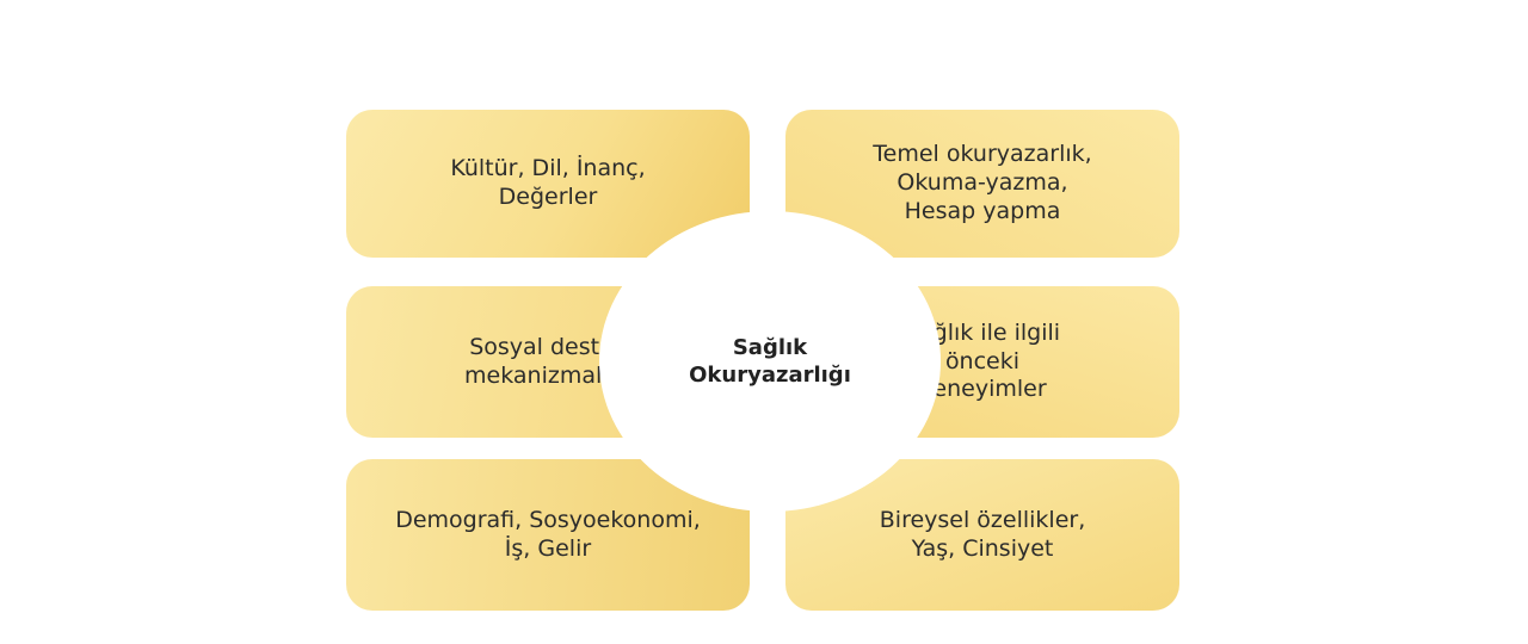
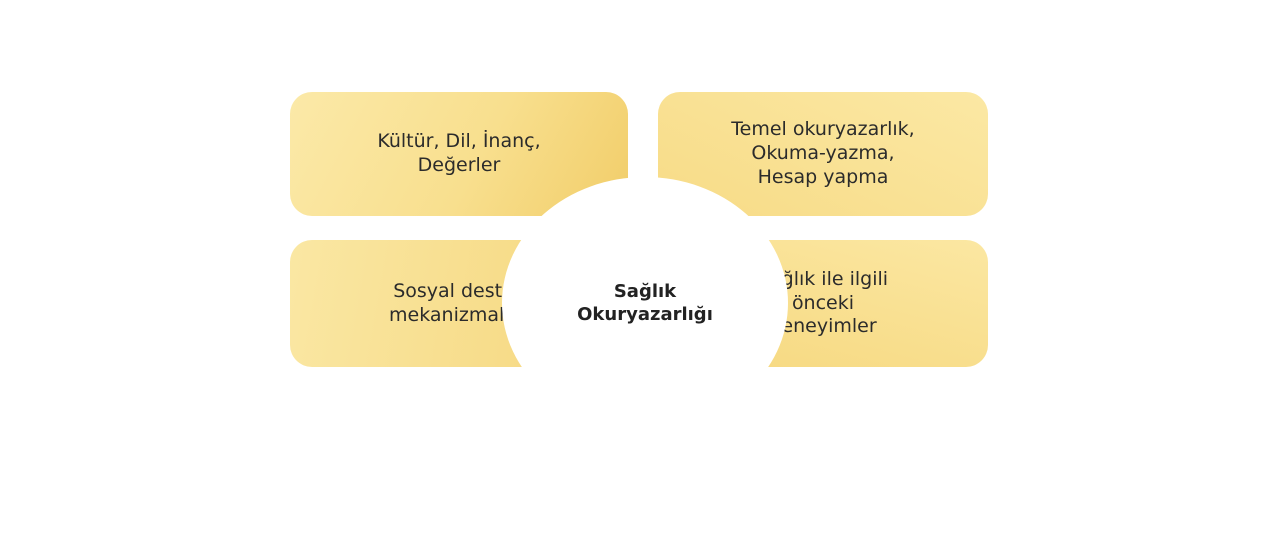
  Kültür, Dil, İnanç,
  Değerler
  Temel okuryazarlık,
  Okuma-yazma,
  Hesap yapma
  Sosyal dest
  ğlık ile ilgili
  önceki
  eneyimler
- Demografi, Sosyoekonomi,
- İş, Gelir
- Bireysel özellikler,
- Yaş, Cinsiyet
  Sağlık
  Okuryazarlığı
